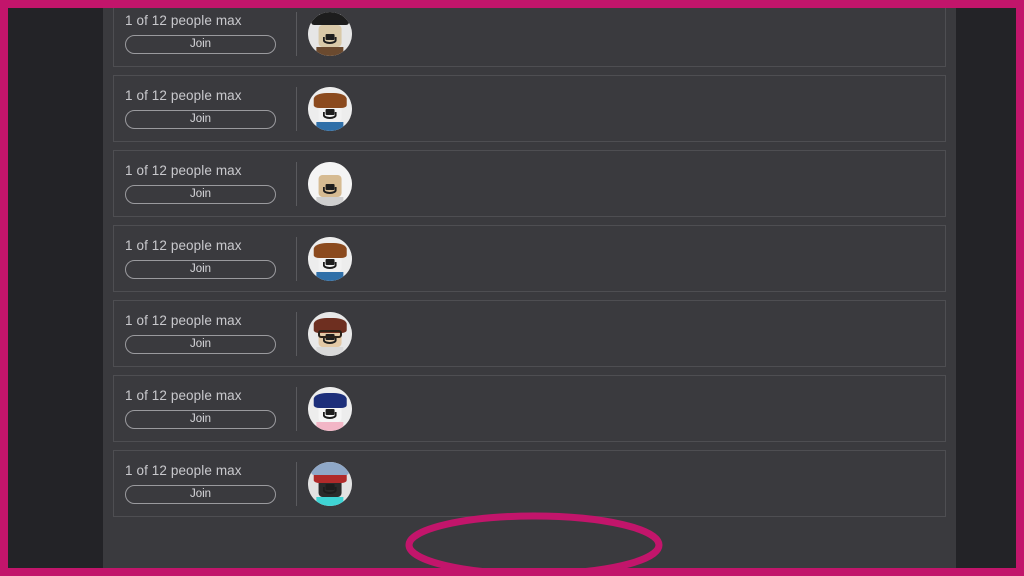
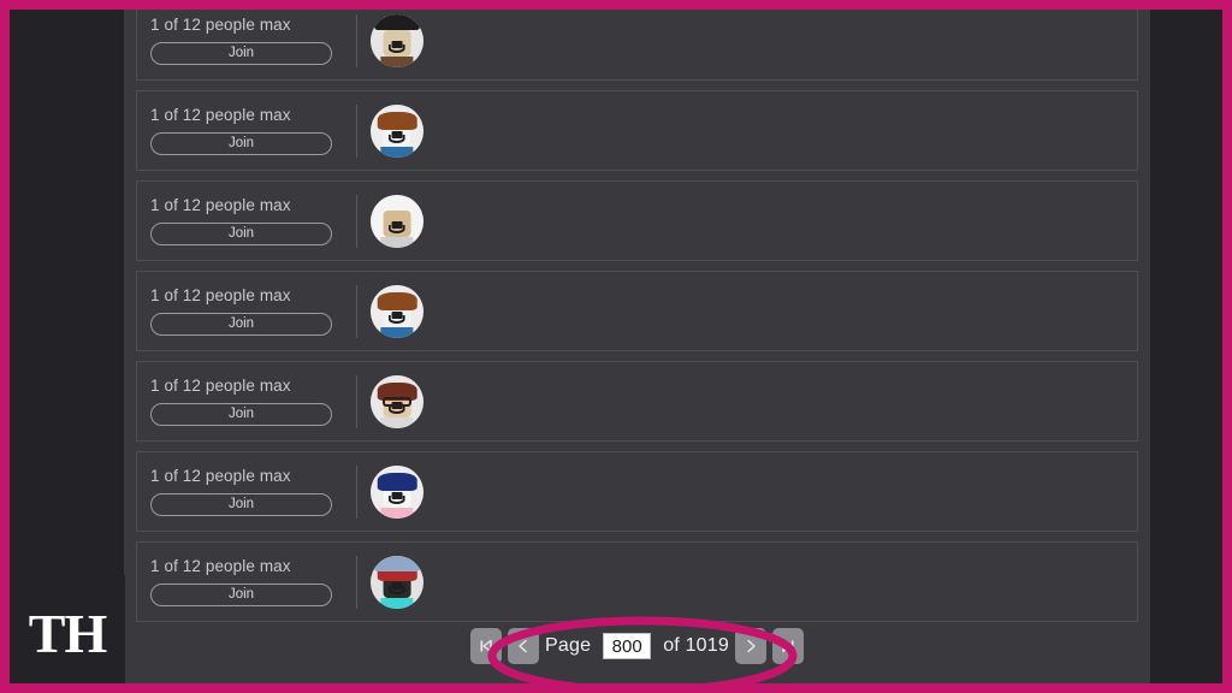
  1 of 12 people max
  Join
  1 of 12 people max
  Join
  1 of 12 people max
  Join
  1 of 12 people max
  Join
  1 of 12 people max
  Join
  1 of 12 people max
  Join
  1 of 12 people max
  Join
+ Page
+ 800
+ of 1019
+ TH
